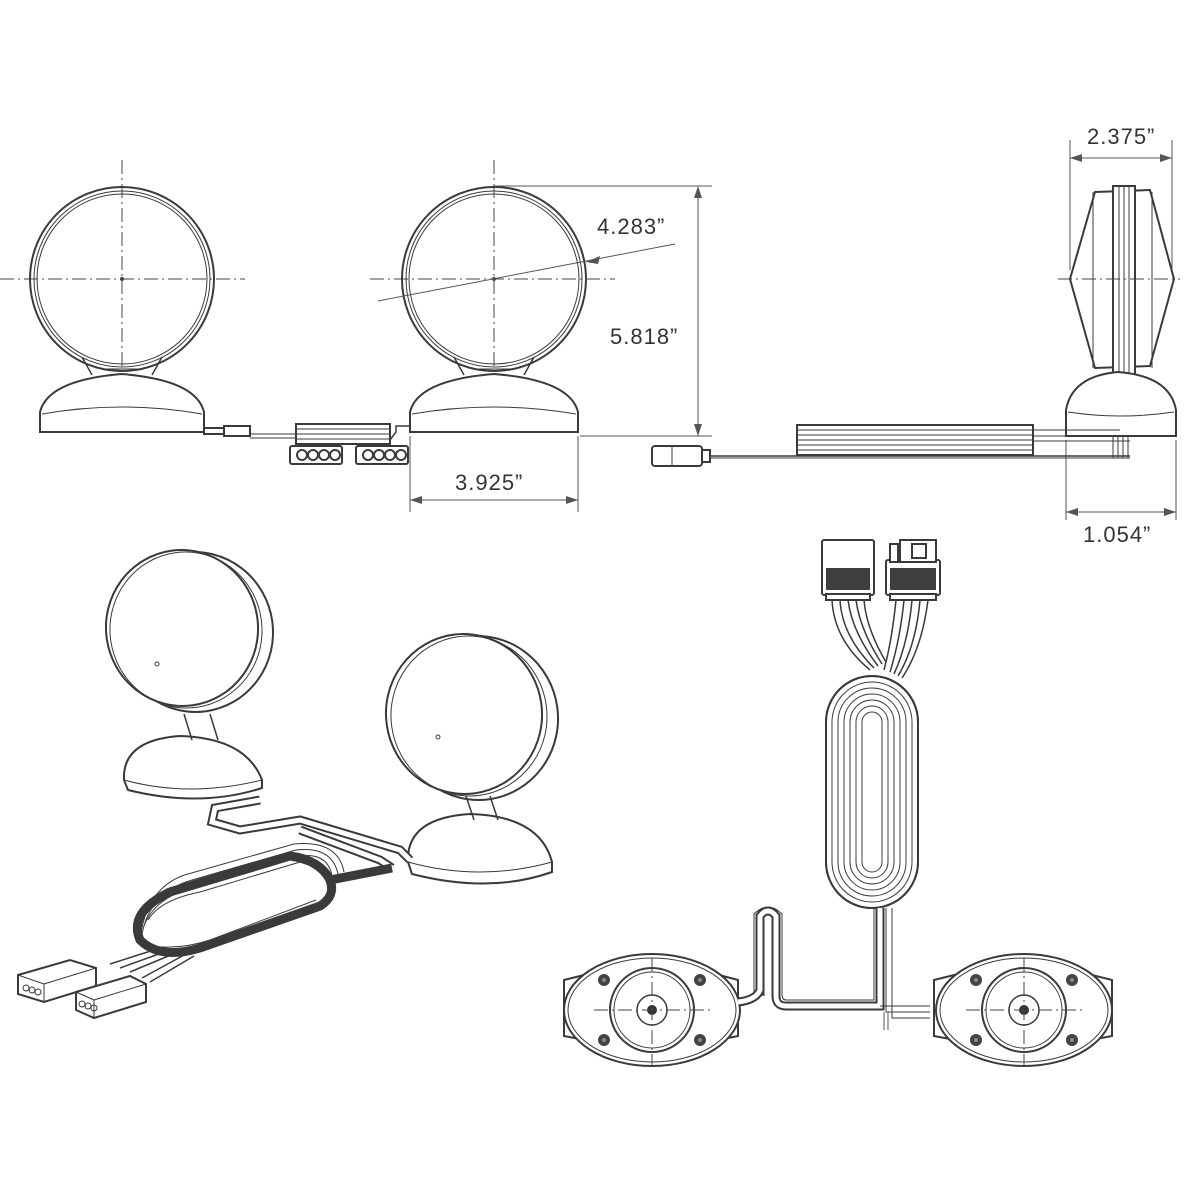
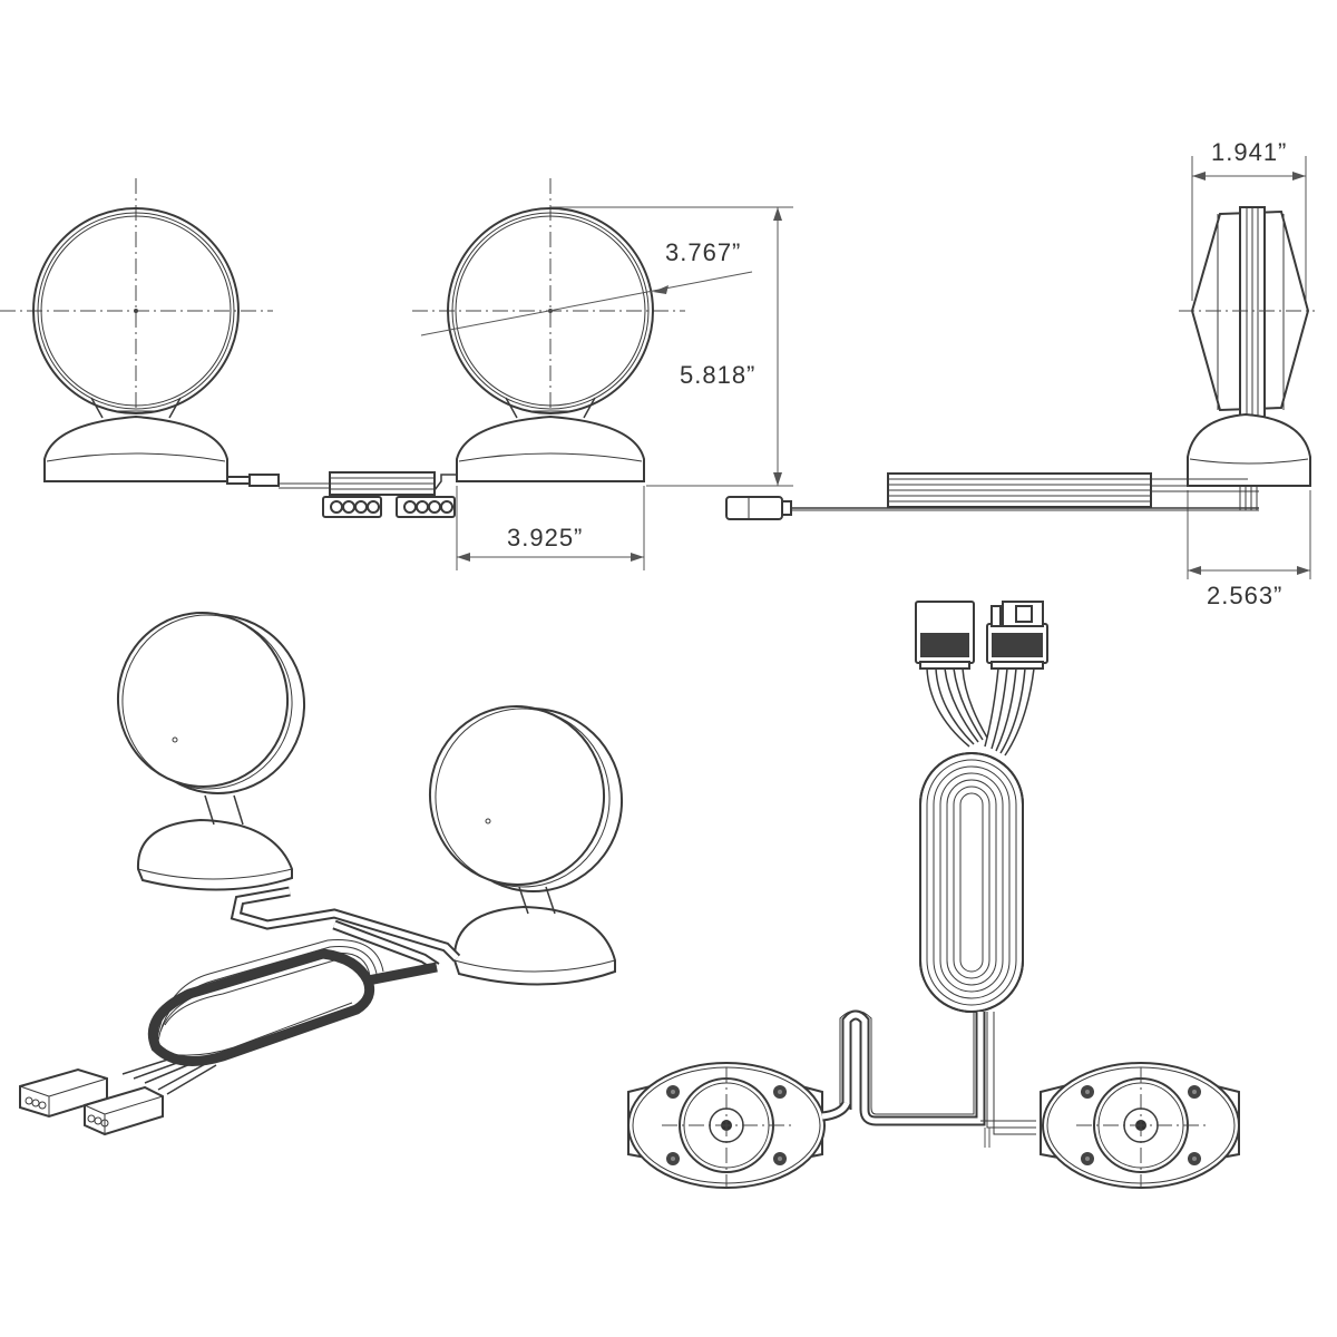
- 4.283”
+ 3.767”
  5.818”
  3.925”
- 2.375”
+ 1.941”
- 1.054”
+ 2.563”
